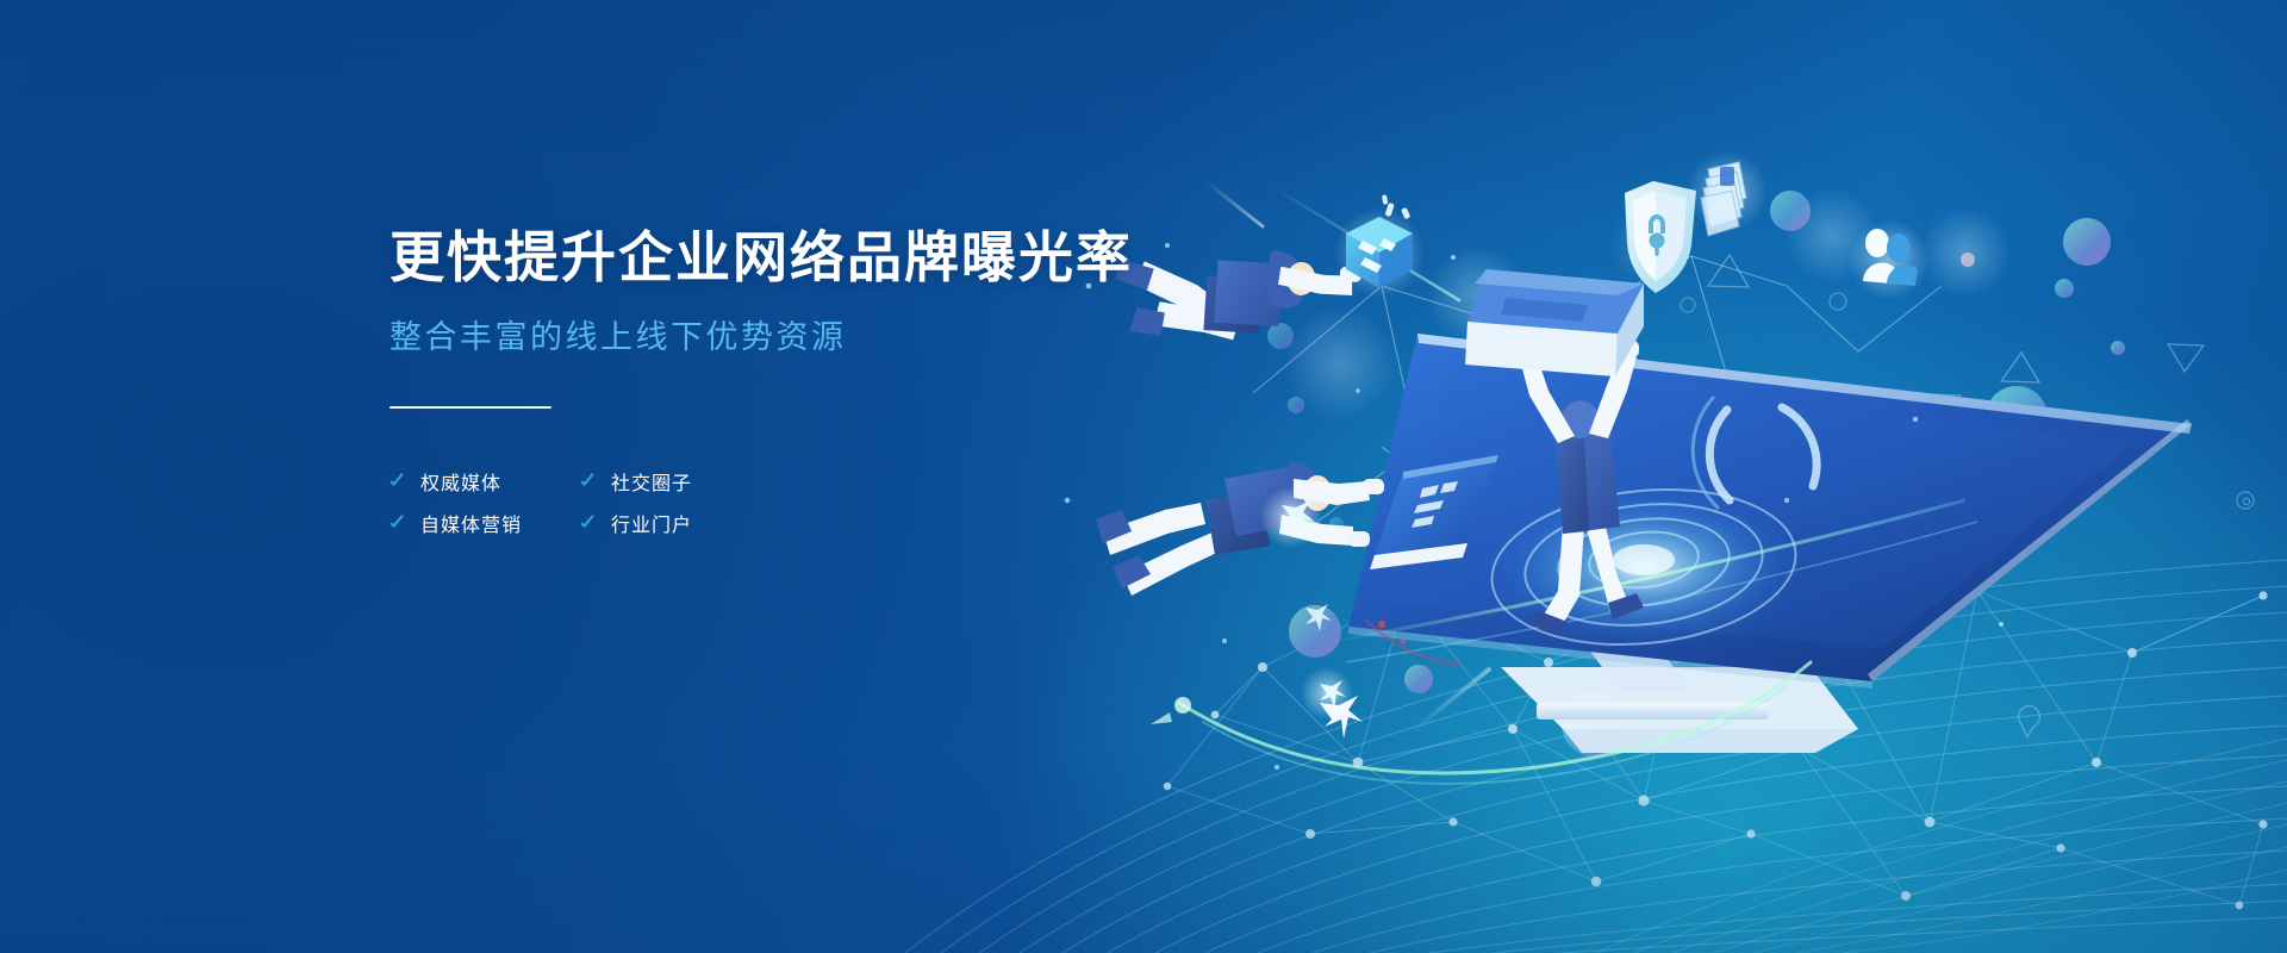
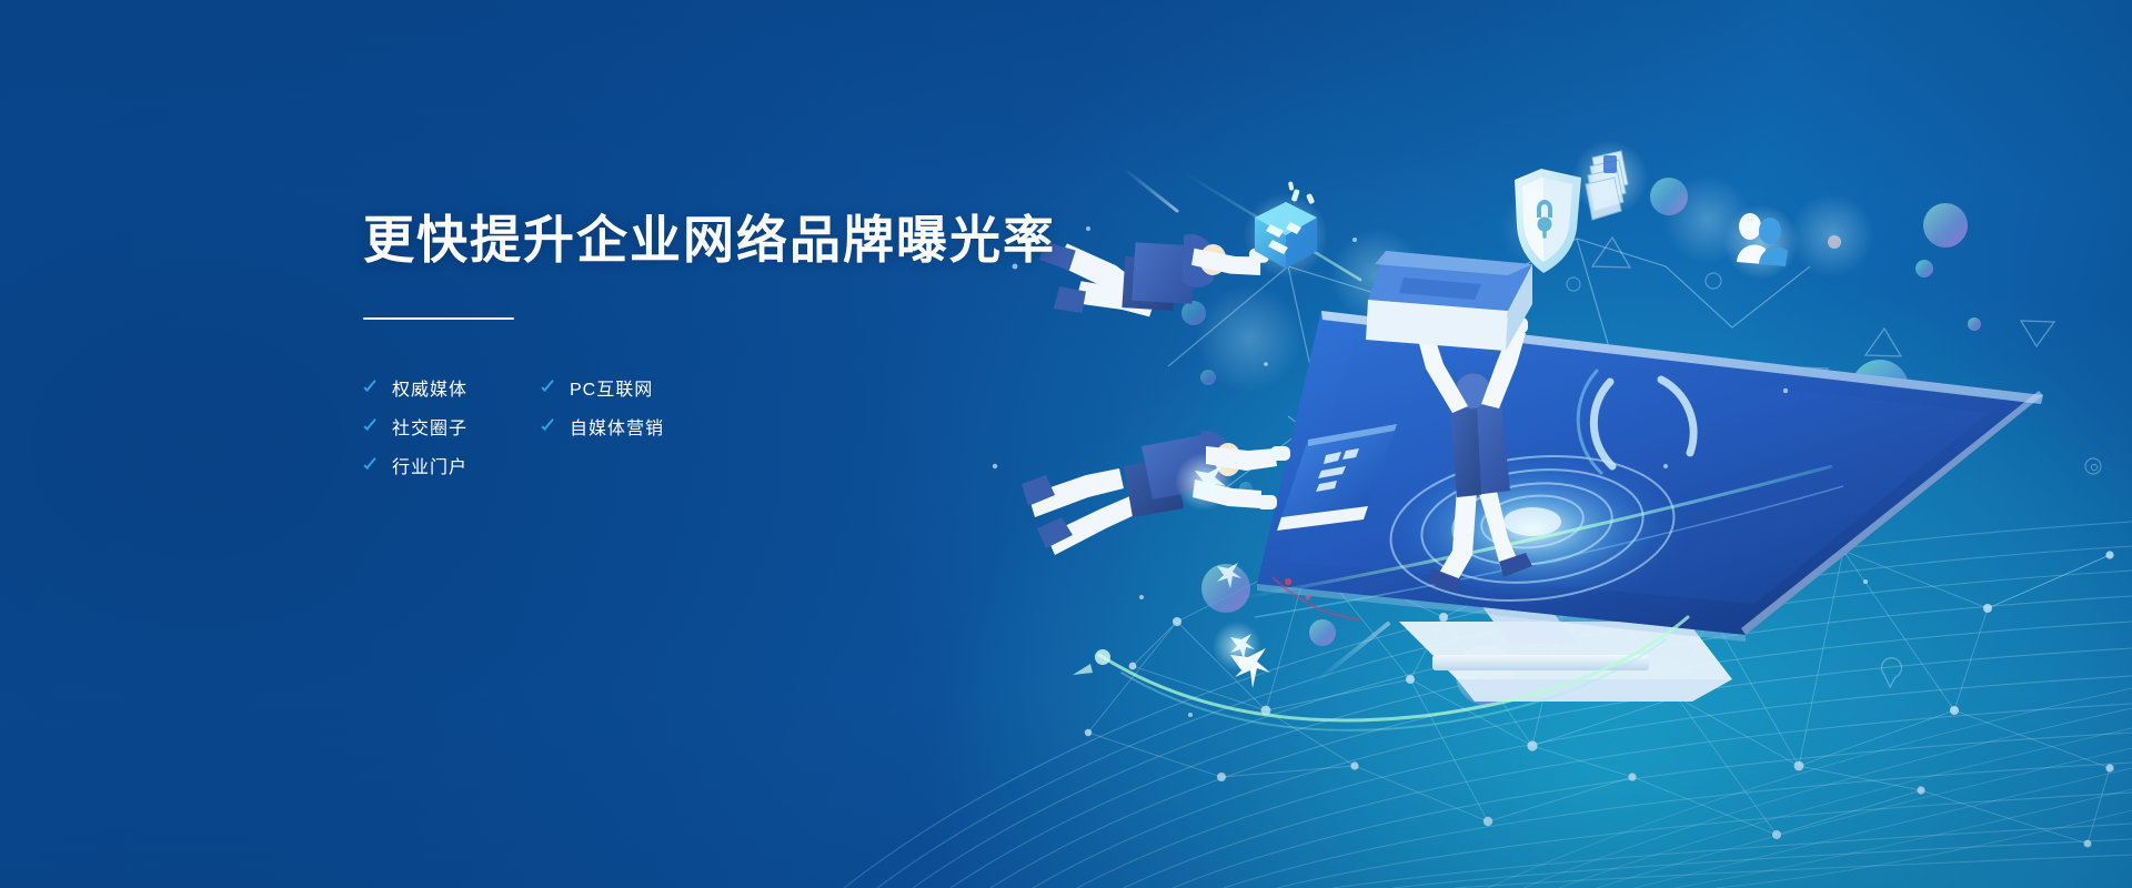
  更快提升企业网络品牌曝光率
- 整合丰富的线上线下优势资源
  权威媒体
+ PC互联网
  社交圈子
  自媒体营销
  行业门户
